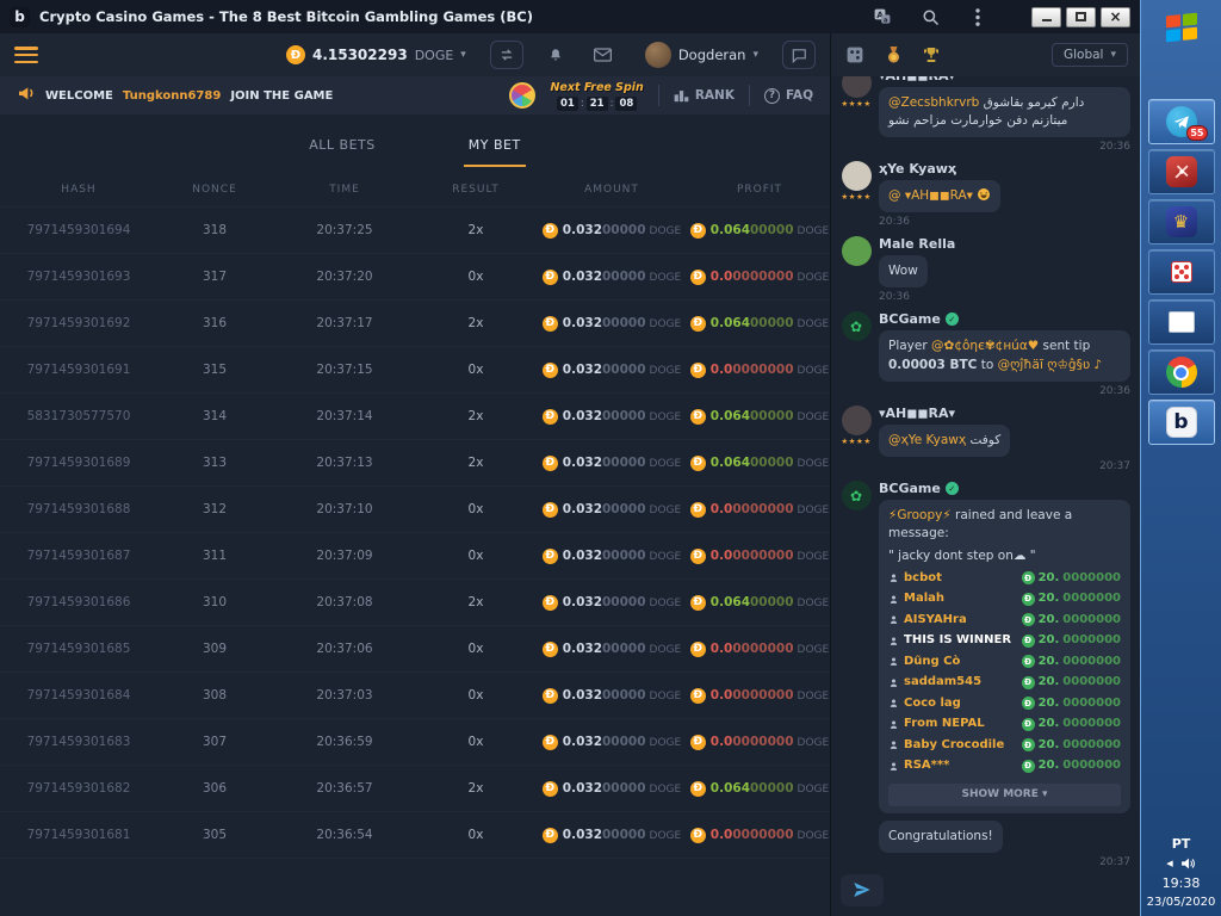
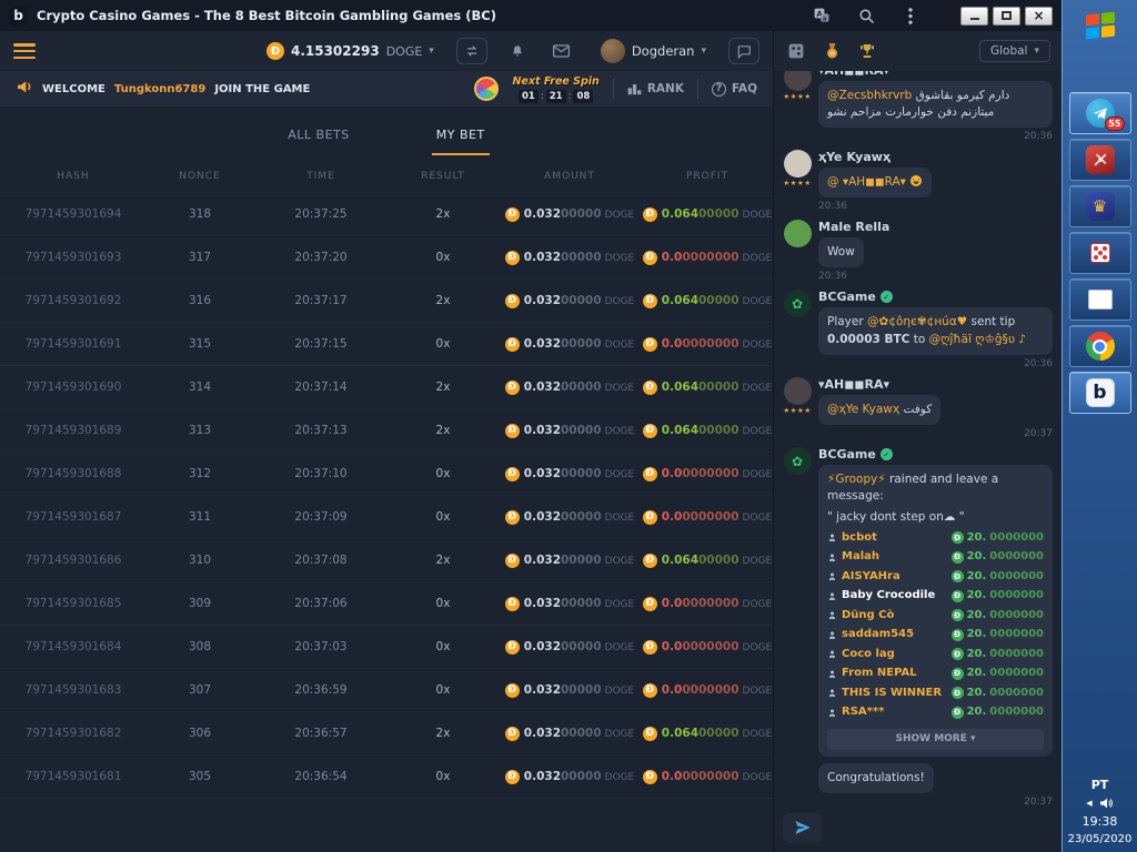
  b
  Crypto Casino Games - The 8 Best Bitcoin Gambling Games (BC)
  A
  ×
  Đ
  4.15302293
  DOGE
  ▾
  Dogderan
  ▾
  WELCOME
  Tungkonn6789
  JOIN THE GAME
  Next Free Spin
  01
  :
  21
  :
  08
  RANK
  ?
  FAQ
  ALL BETS
  MY BET
  HASH
  NONCE
  TIME
  RESULT
  AMOUNT
  PROFIT
  7971459301694
  318
  20:37:25
  2x
  Đ
  0.03200000 DOGE
  Đ
  0.06400000 DOGE
  7971459301693
  317
  20:37:20
  0x
  Đ
  0.03200000 DOGE
  Đ
  0.00000000 DOGE
  7971459301692
  316
  20:37:17
  2x
  Đ
  0.03200000 DOGE
  Đ
  0.06400000 DOGE
  7971459301691
  315
  20:37:15
  0x
  Đ
  0.03200000 DOGE
  Đ
  0.00000000 DOGE
- 5831730577570
+ 7971459301690
  314
  20:37:14
  2x
  Đ
  0.03200000 DOGE
  Đ
  0.06400000 DOGE
  7971459301689
  313
  20:37:13
  2x
  Đ
  0.03200000 DOGE
  Đ
  0.06400000 DOGE
  7971459301688
  312
  20:37:10
  0x
  Đ
  0.03200000 DOGE
  Đ
  0.00000000 DOGE
  7971459301687
  311
  20:37:09
  0x
  Đ
  0.03200000 DOGE
  Đ
  0.00000000 DOGE
  7971459301686
  310
  20:37:08
  2x
  Đ
  0.03200000 DOGE
  Đ
  0.06400000 DOGE
  7971459301685
  309
  20:37:06
  0x
  Đ
  0.03200000 DOGE
  Đ
  0.00000000 DOGE
  7971459301684
  308
  20:37:03
  0x
  Đ
  0.03200000 DOGE
  Đ
  0.00000000 DOGE
  7971459301683
  307
  20:36:59
  0x
  Đ
  0.03200000 DOGE
  Đ
  0.00000000 DOGE
  7971459301682
  306
  20:36:57
  2x
  Đ
  0.03200000 DOGE
  Đ
  0.06400000 DOGE
  7971459301681
  305
  20:36:54
  0x
  Đ
  0.03200000 DOGE
  Đ
  0.00000000 DOGE
  Global
  ▾
  ★★★★
  ▾AH◼◼RA▾
  @Zecsbhkrvrb دارم کیرمو بقاشوق میتازنم دفن خوارمارت مزاحم نشو
  20:36
  ★★★★
  ҳYe Kyawҳ
  @ ▾AH◼◼RA▾
  20:36
  Male Rella
  Wow
  20:36
  ✿
  BCGame
  ✓
  Player @✿¢ôηє✾¢нúα♥ sent tip 0.00003 BTC to @ღĵħäĩ ღ♔ĝ§ʋ ♪
  20:36
  ★★★★
  ▾AH◼◼RA▾
  @ҳYe Kyawҳ کوفت
  20:37
  ✿
  BCGame
  ✓
  ⚡Groopy⚡ rained and leave a message:
  " jacky dont step on☁ "
  bcbot
  Đ
  20.
  0000000
  Malah
  Đ
  20.
  0000000
  AISYAHra
  Đ
  20.
  0000000
- THIS IS WINNER
+ Baby Crocodile
  Đ
  20.
  0000000
  Dũng Cò
  Đ
  20.
  0000000
  saddam545
  Đ
  20.
  0000000
  Coco lag
  Đ
  20.
  0000000
  From NEPAL
  Đ
  20.
  0000000
- Baby Crocodile
+ THIS IS WINNER
  Đ
  20.
  0000000
  RSA***
  Đ
  20.
  0000000
  SHOW MORE ▾
  Congratulations!
  20:37
  55
  ♛
  b
  PT
  ◀
  19:38
  23/05/2020
